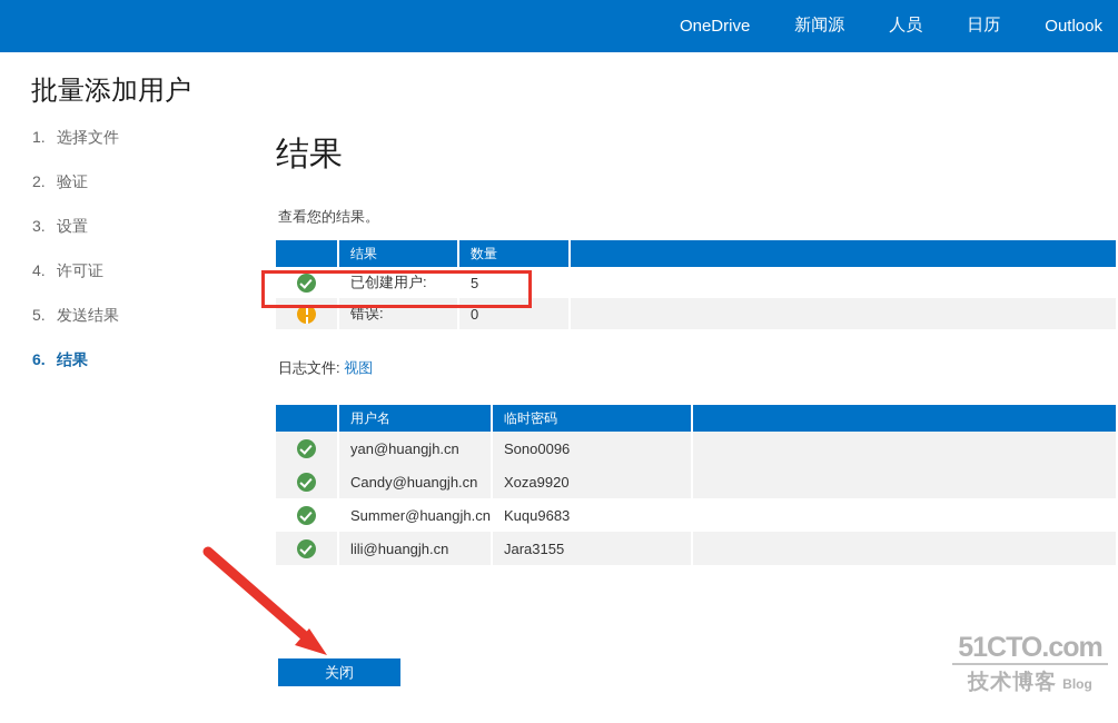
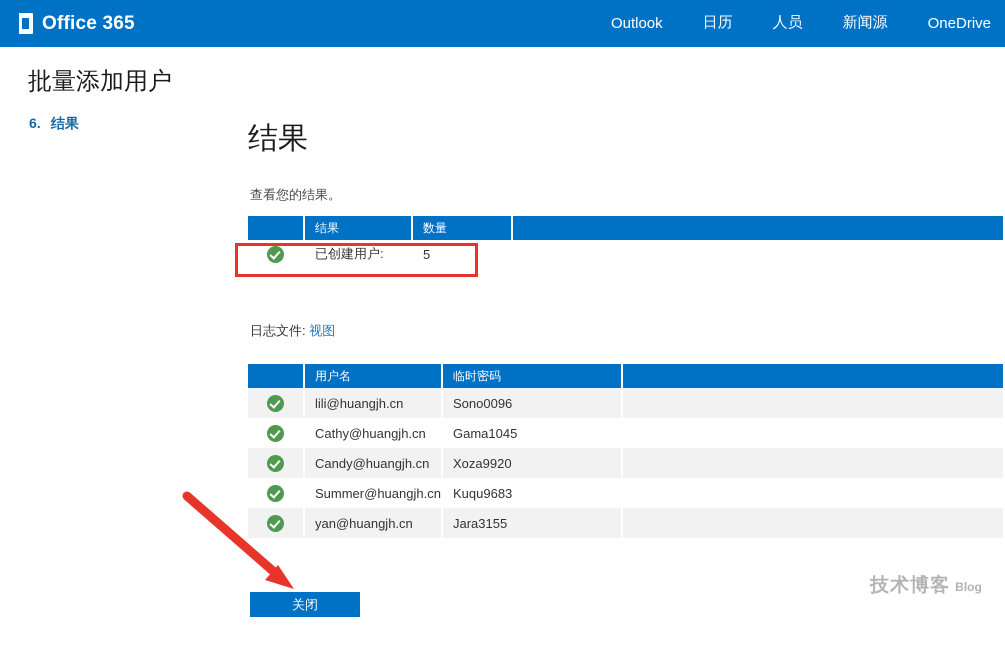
+ Office 365
- OneDrive
+ Outlook
- 新闻源
+ 日历
  人员
- 日历
+ 新闻源
- Outlook
+ OneDrive
  批量添加用户
- 1.
- 选择文件
- 2.
- 验证
- 3.
- 设置
- 4.
- 许可证
- 5.
- 发送结果
  6.
  结果
  结果
  查看您的结果。
  	结果	数量
  	已创建用户:	5
- 	错误:	0
  日志文件: 视图
  	用户名	临时密码
- 	yan@huangjh.cn	Sono0096
+ 	lili@huangjh.cn	Sono0096
+ 	Cathy@huangjh.cn	Gama1045
  	Candy@huangjh.cn	Xoza9920
  	Summer@huangjh.cn	Kuqu9683
- 	lili@huangjh.cn	Jara3155
+ 	yan@huangjh.cn	Jara3155
  关闭
- 51CTO.com
  技术博客
  Blog
